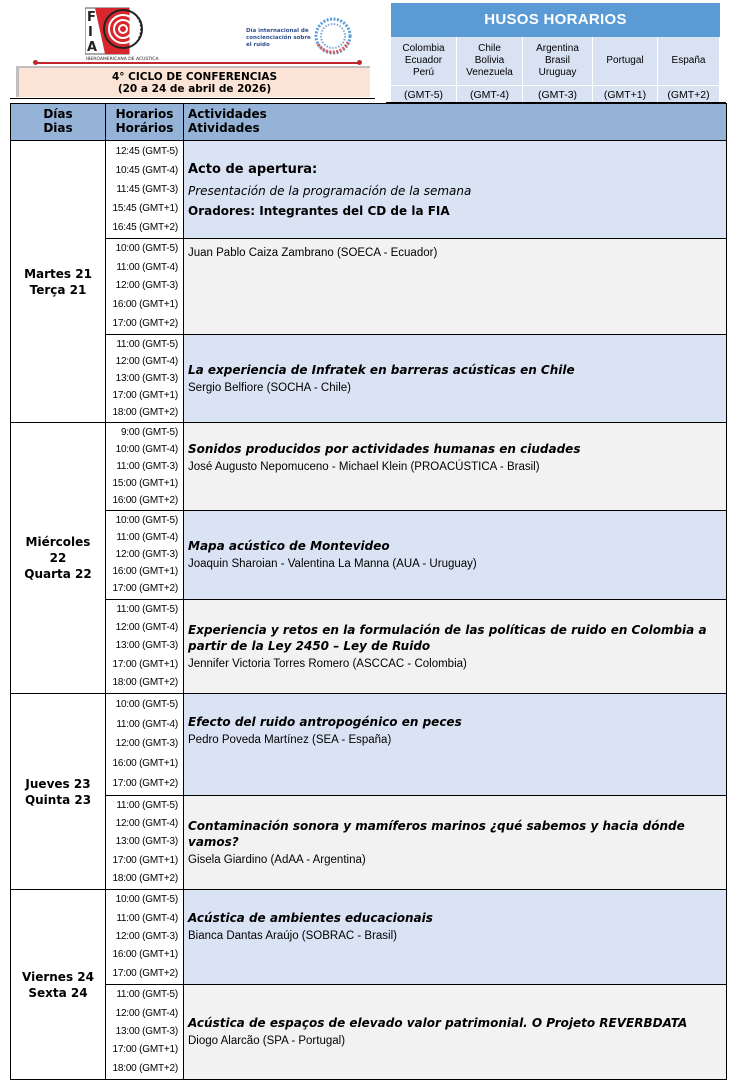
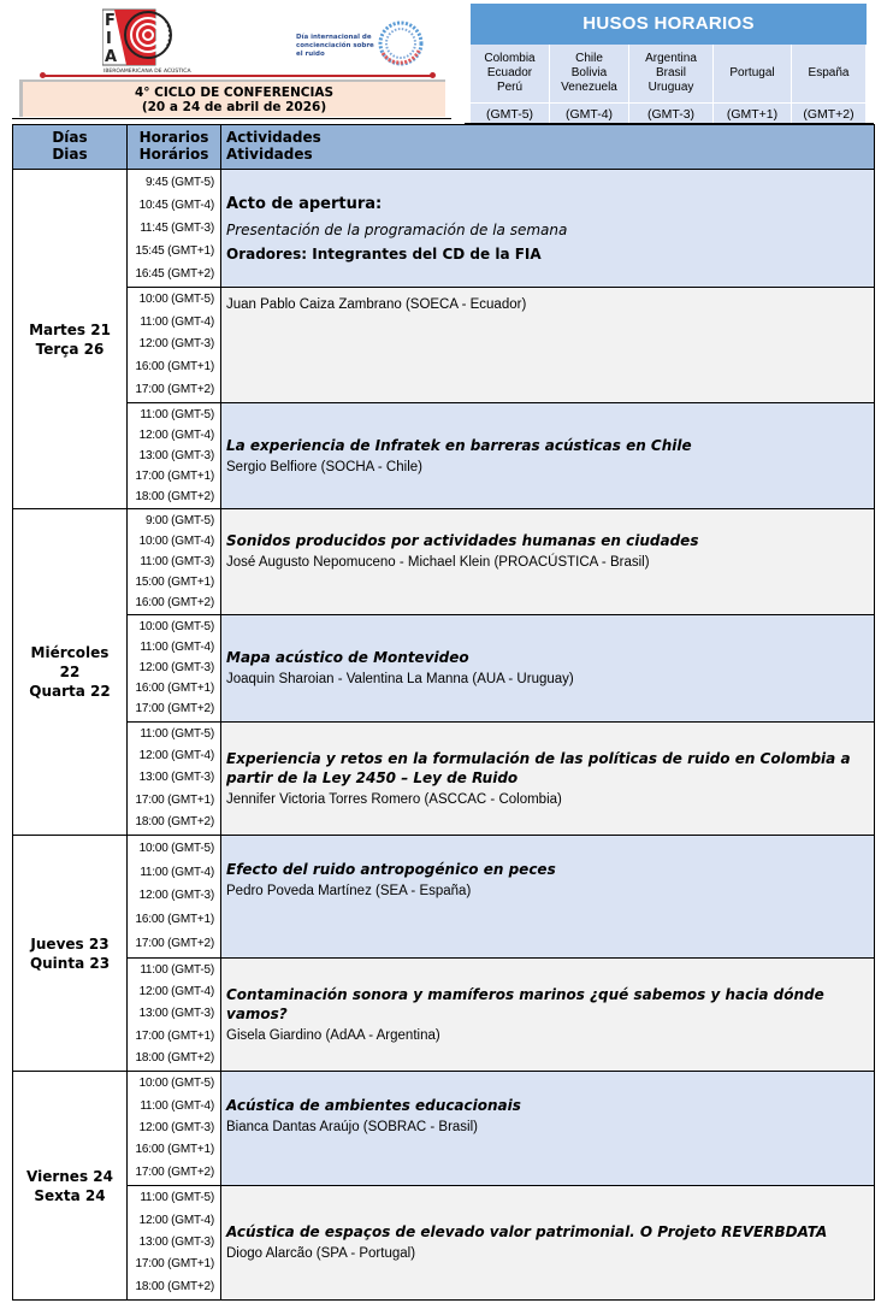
  F
  I
  A
  4° CICLO DE CONFERENCIAS
  (20 a 24 de abril de 2026)
  HUSOS HORARIOS
  Colombia
  Ecuador
  Perú
  Chile
  Bolivia
  Venezuela
  Argentina
  Brasil
  Uruguay
  Portugal
  España
  (GMT-5)
  (GMT-4)
  (GMT-3)
  (GMT+1)
  (GMT+2)
  Días
  Dias
  Horarios
  Horários
  Actividades
  Atividades
  Martes 21
- Terça 21
+ Terça 26
- 12:45 (GMT-5)
+ 9:45 (GMT-5)
  10:45 (GMT-4)
  11:45 (GMT-3)
  15:45 (GMT+1)
  16:45 (GMT+2)
  Acto de apertura:
  Presentación de la programación de la semana
  Oradores: Integrantes del CD de la FIA
  10:00 (GMT-5)
  11:00 (GMT-4)
  12:00 (GMT-3)
  16:00 (GMT+1)
  17:00 (GMT+2)
  Juan Pablo Caiza Zambrano (SOECA - Ecuador)
  11:00 (GMT-5)
  12:00 (GMT-4)
  13:00 (GMT-3)
  17:00 (GMT+1)
  18:00 (GMT+2)
  La experiencia de Infratek en barreras acústicas en Chile
  Sergio Belfiore (SOCHA - Chile)
  Miércoles
  22
  Quarta 22
  9:00 (GMT-5)
  10:00 (GMT-4)
  11:00 (GMT-3)
  15:00 (GMT+1)
  16:00 (GMT+2)
  Sonidos producidos por actividades humanas en ciudades
  José Augusto Nepomuceno - Michael Klein (PROACÚSTICA - Brasil)
  10:00 (GMT-5)
  11:00 (GMT-4)
  12:00 (GMT-3)
  16:00 (GMT+1)
  17:00 (GMT+2)
  Mapa acústico de Montevideo
  Joaquin Sharoian - Valentina La Manna (AUA - Uruguay)
  11:00 (GMT-5)
  12:00 (GMT-4)
  13:00 (GMT-3)
  17:00 (GMT+1)
  18:00 (GMT+2)
  Experiencia y retos en la formulación de las políticas de ruido en Colombia a partir de la Ley 2450 – Ley de Ruido
  Jennifer Victoria Torres Romero (ASCCAC - Colombia)
  Jueves 23
  Quinta 23
  10:00 (GMT-5)
  11:00 (GMT-4)
  12:00 (GMT-3)
  16:00 (GMT+1)
  17:00 (GMT+2)
  Efecto del ruido antropogénico en peces
  Pedro Poveda Martínez (SEA - España)
  11:00 (GMT-5)
  12:00 (GMT-4)
  13:00 (GMT-3)
  17:00 (GMT+1)
  18:00 (GMT+2)
  Contaminación sonora y mamíferos marinos ¿qué sabemos y hacia dónde vamos?
  Gisela Giardino (AdAA - Argentina)
  Viernes 24
  Sexta 24
  10:00 (GMT-5)
  11:00 (GMT-4)
  12:00 (GMT-3)
  16:00 (GMT+1)
  17:00 (GMT+2)
  Acústica de ambientes educacionais
  Bianca Dantas Araújo (SOBRAC - Brasil)
  11:00 (GMT-5)
  12:00 (GMT-4)
  13:00 (GMT-3)
  17:00 (GMT+1)
  18:00 (GMT+2)
  Acústica de espaços de elevado valor patrimonial. O Projeto REVERBDATA
  Diogo Alarcão (SPA - Portugal)
